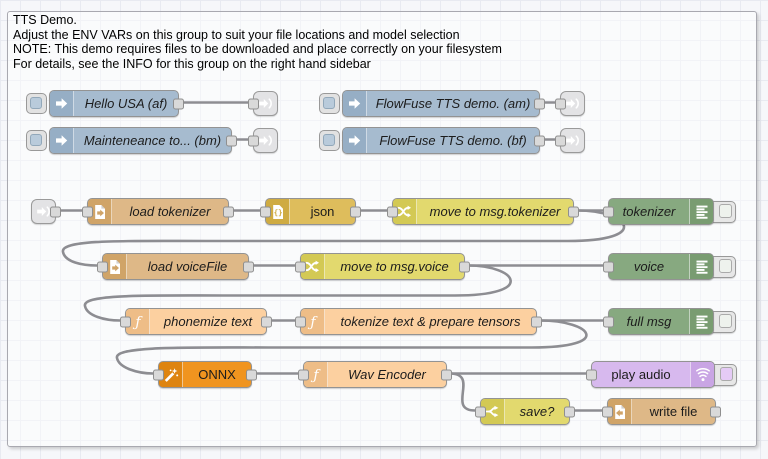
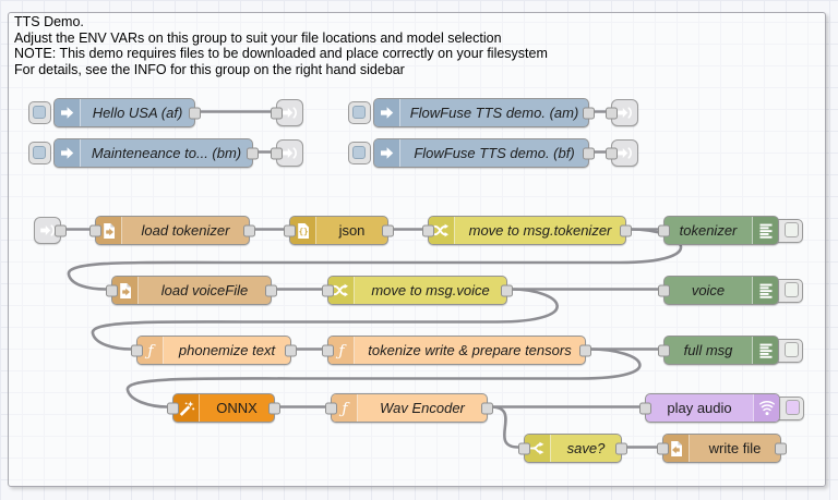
  TTS Demo.
  Adjust the ENV VARs on this group to suit your file locations and model selection
  NOTE: This demo requires files to be downloaded and place correctly on your filesystem
  For details, see the INFO for this group on the right hand sidebar
  Hello USA (af)
  Mainteneance to... (bm)
  FlowFuse TTS demo. (am)
  FlowFuse TTS demo. (bf)
  load tokenizer
  {}
  json
  move to msg.tokenizer
  tokenizer
  load voiceFile
  move to msg.voice
  voice
  ƒ
  phonemize text
  ƒ
- tokenize text & prepare tensors
+ tokenize write & prepare tensors
  full msg
  ONNX
  ƒ
  Wav Encoder
  play audio
  save?
  write file
